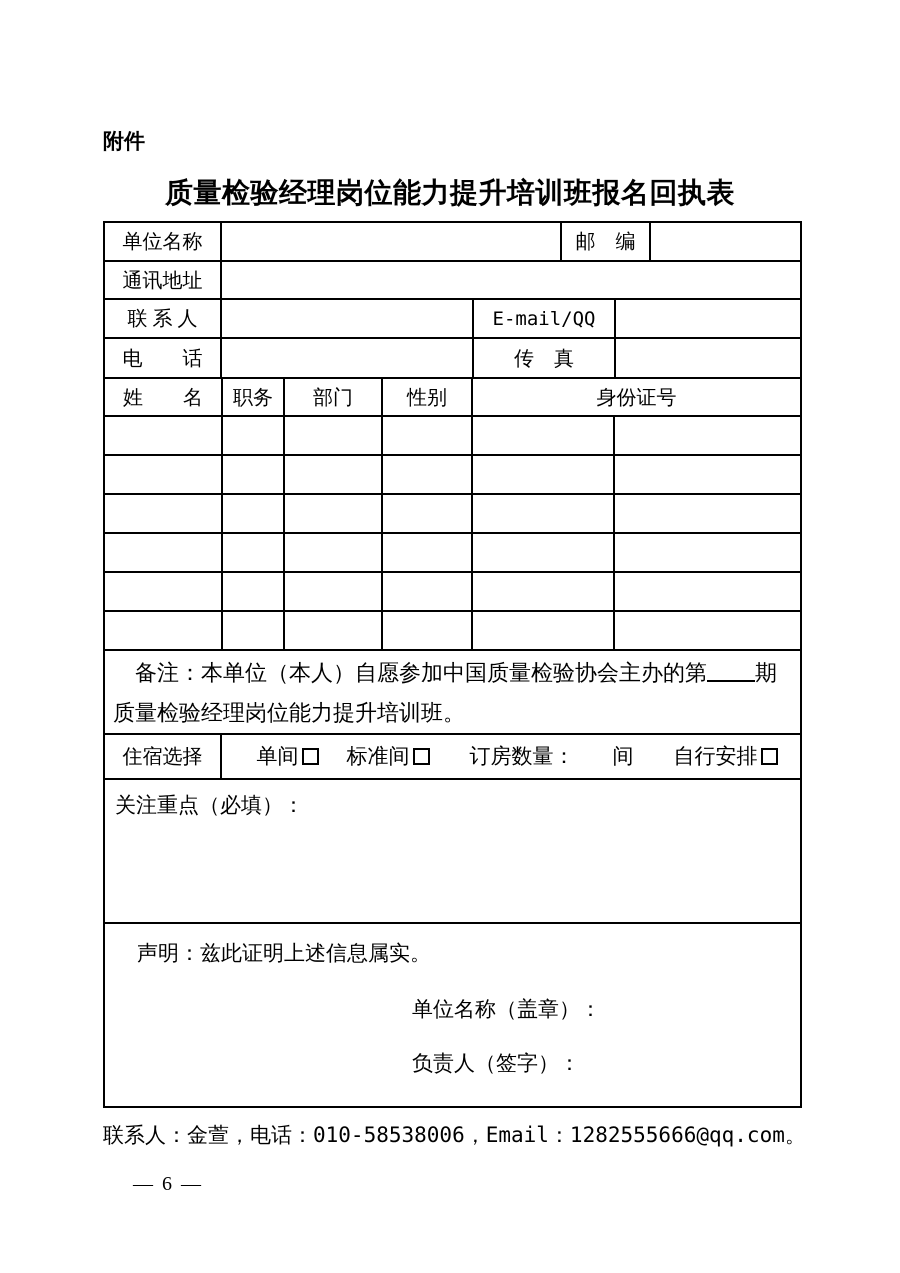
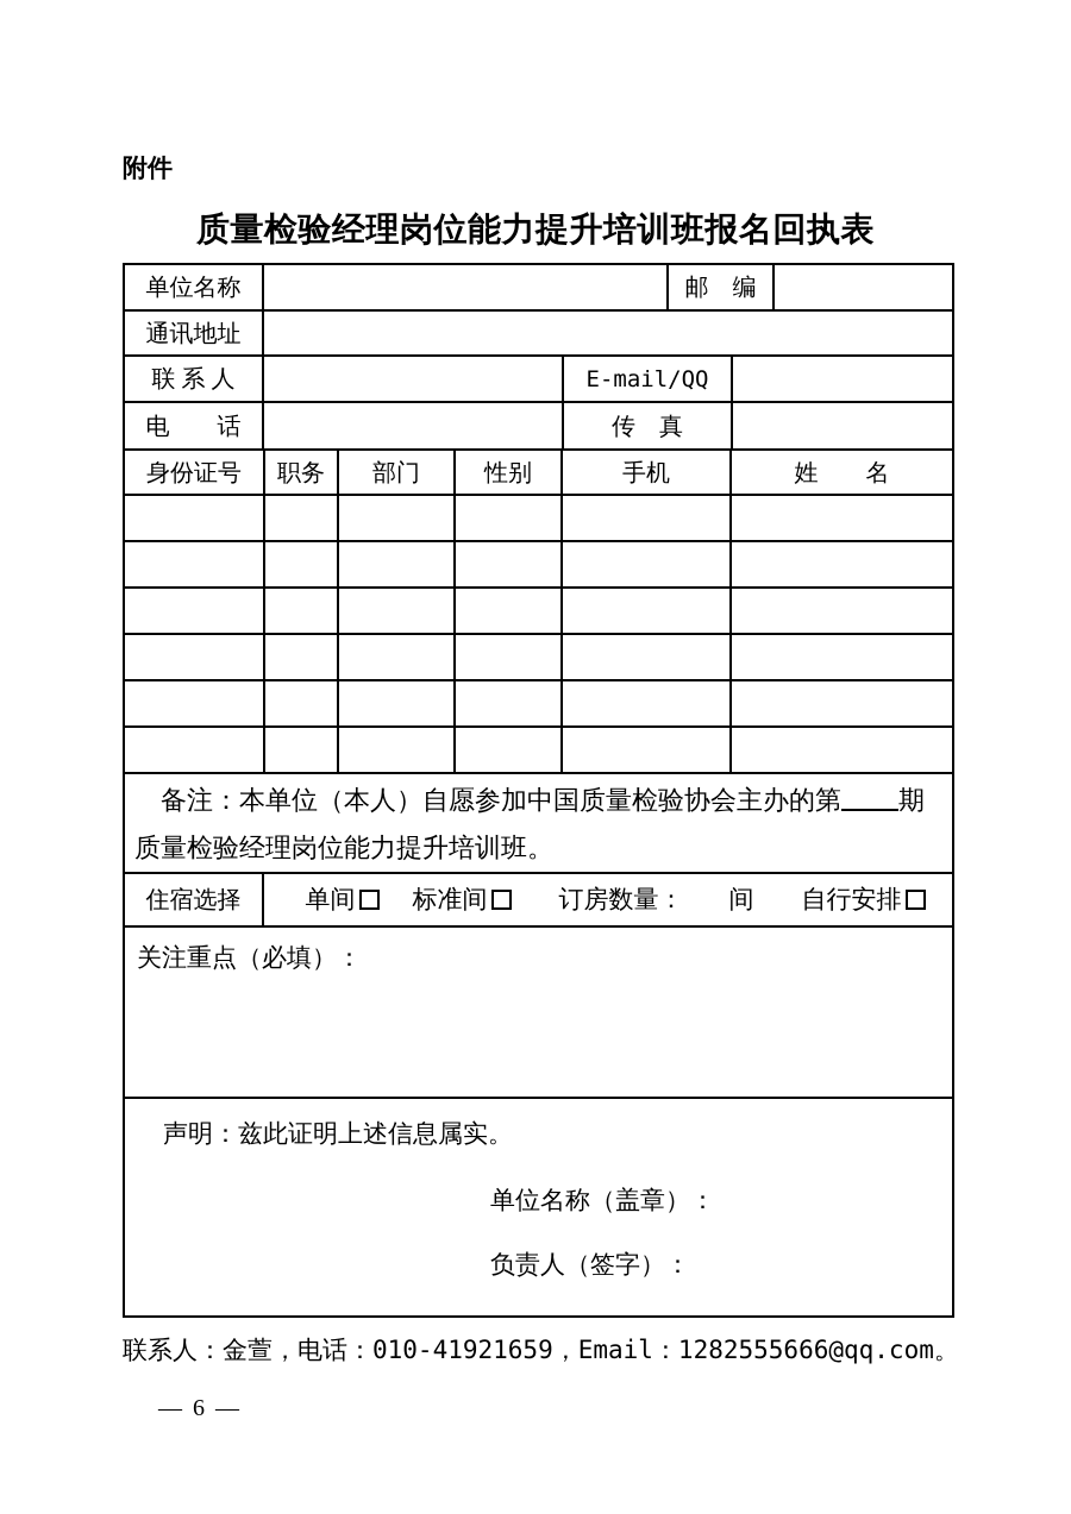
  附件
  质量检验经理岗位能力提升培训班报名回执表
  单位名称
  邮 编
  通讯地址
  联 系 人
  E-mail/QQ
  电 话
  传 真
- 姓 名
+ 身份证号
  职务
  部门
  性别
+ 手机
- 身份证号
+ 姓 名
  备注：本单位（本人）自愿参加中国质量检验协会主办的第 期
  质量检验经理岗位能力提升培训班。
  住宿选择
  单间
  标准间
  订房数量：
  间
  自行安排
  关注重点（必填）：
  声明：兹此证明上述信息属实。
  单位名称（盖章）：
  负责人（签字）：
- 联系人：金萱，电话：010-58538006，Email：1282555666@qq.com。
+ 联系人：金萱，电话：010-41921659，Email：1282555666@qq.com。
  — 6 —
